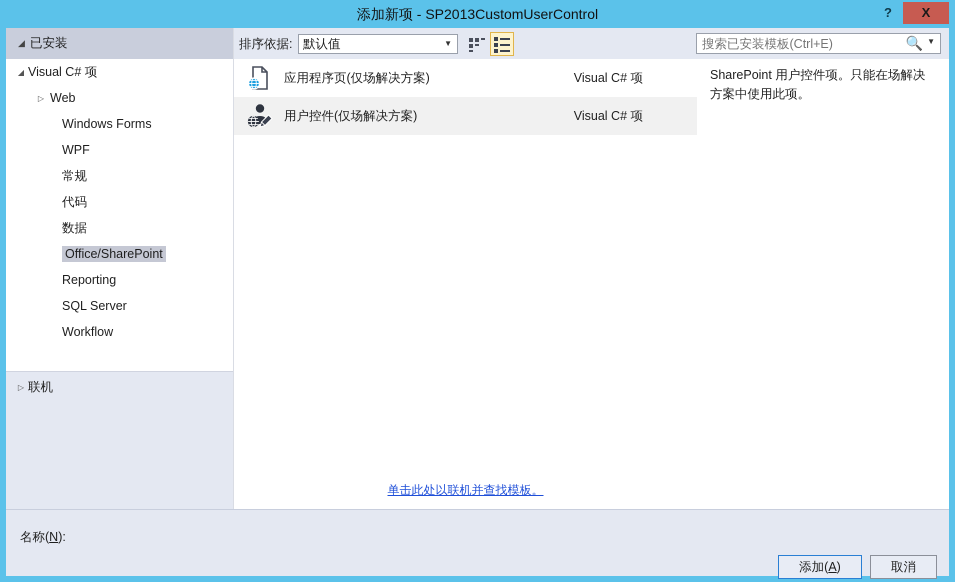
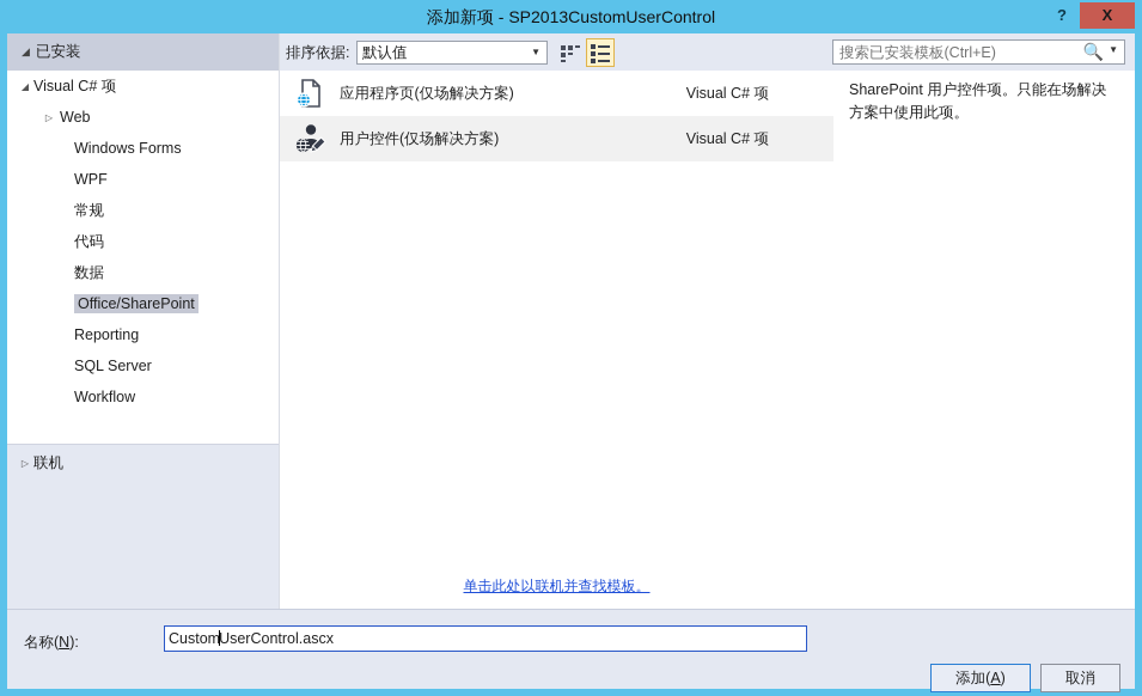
  添加新项 - SP2013CustomUserControl
  ?
  X
  ◢ 已安装
  ◢ Visual C# 项
  ▷ Web
  Windows Forms
  WPF
  常规
  代码
  数据
  Office/SharePoint
  Reporting
  SQL Server
  Workflow
  ▷ 联机
  排序依据:
  默认值
  ▼
  应用程序页(仅场解决方案)
  Visual C# 项
  用户控件(仅场解决方案)
  Visual C# 项
  单击此处以联机并查找模板。
  SharePoint 用户控件项。只能在场解决方案中使用此项。
  名称(N):
+ CustomUserControl.ascx
  添加(A)
  取消
  搜索已安装模板(Ctrl+E)
  🔍
  ▼
